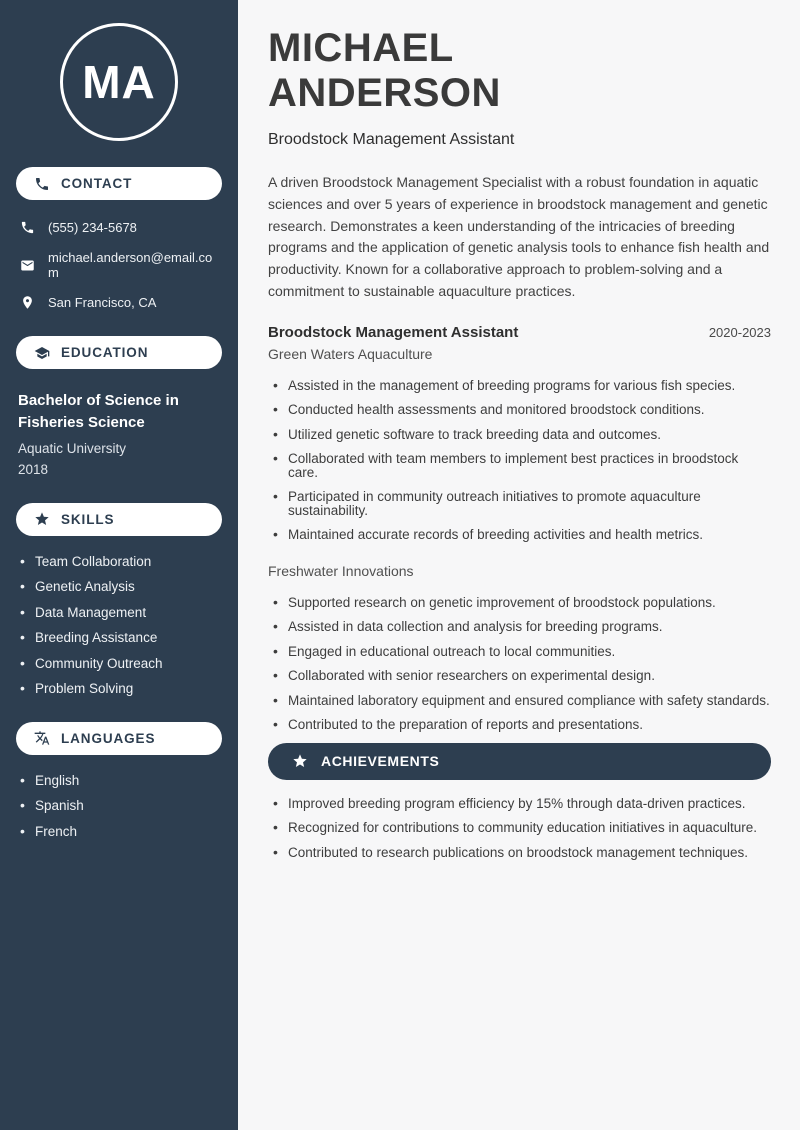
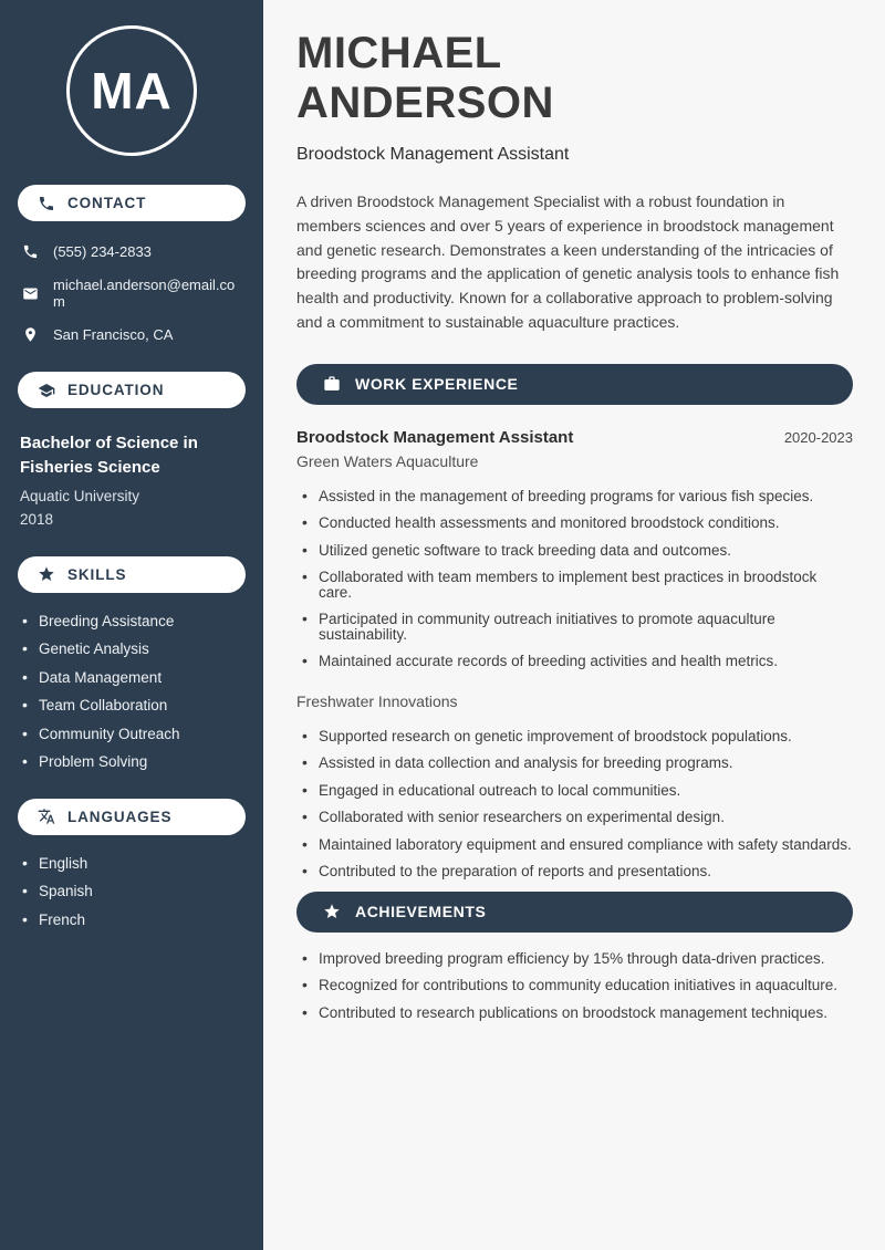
  MA
  CONTACT
- (555) 234-5678
+ (555) 234-2833
  michael.anderson@email.com
  San Francisco, CA
  EDUCATION
  Bachelor of Science in Fisheries Science
  Aquatic University
  2018
  SKILLS
- Team Collaboration
+ Breeding Assistance
  Genetic Analysis
  Data Management
- Breeding Assistance
+ Team Collaboration
  Community Outreach
  Problem Solving
  LANGUAGES
  English
  Spanish
  French
  MICHAEL
  ANDERSON
  Broodstock Management Assistant
- A driven Broodstock Management Specialist with a robust foundation in aquatic sciences and over 5 years of experience in broodstock management and genetic research. Demonstrates a keen understanding of the intricacies of breeding programs and the application of genetic analysis tools to enhance fish health and productivity. Known for a collaborative approach to problem-solving and a commitment to sustainable aquaculture practices.
+ A driven Broodstock Management Specialist with a robust foundation in members sciences and over 5 years of experience in broodstock management and genetic research. Demonstrates a keen understanding of the intricacies of breeding programs and the application of genetic analysis tools to enhance fish health and productivity. Known for a collaborative approach to problem-solving and a commitment to sustainable aquaculture practices.
+ WORK EXPERIENCE
  Broodstock Management Assistant
  2020-2023
  Green Waters Aquaculture
  Assisted in the management of breeding programs for various fish species.
  Conducted health assessments and monitored broodstock conditions.
  Utilized genetic software to track breeding data and outcomes.
  Collaborated with team members to implement best practices in broodstock care.
  Participated in community outreach initiatives to promote aquaculture sustainability.
  Maintained accurate records of breeding activities and health metrics.
  Freshwater Innovations
  Supported research on genetic improvement of broodstock populations.
  Assisted in data collection and analysis for breeding programs.
  Engaged in educational outreach to local communities.
  Collaborated with senior researchers on experimental design.
  Maintained laboratory equipment and ensured compliance with safety standards.
  Contributed to the preparation of reports and presentations.
  ACHIEVEMENTS
  Improved breeding program efficiency by 15% through data-driven practices.
  Recognized for contributions to community education initiatives in aquaculture.
  Contributed to research publications on broodstock management techniques.
